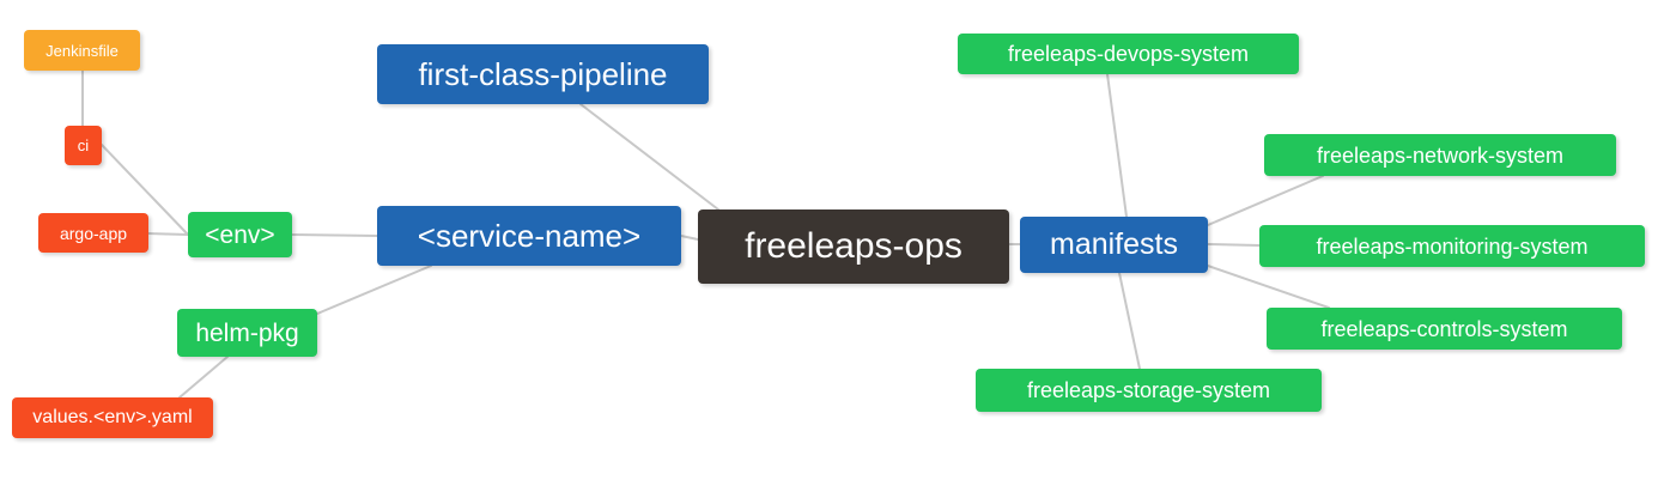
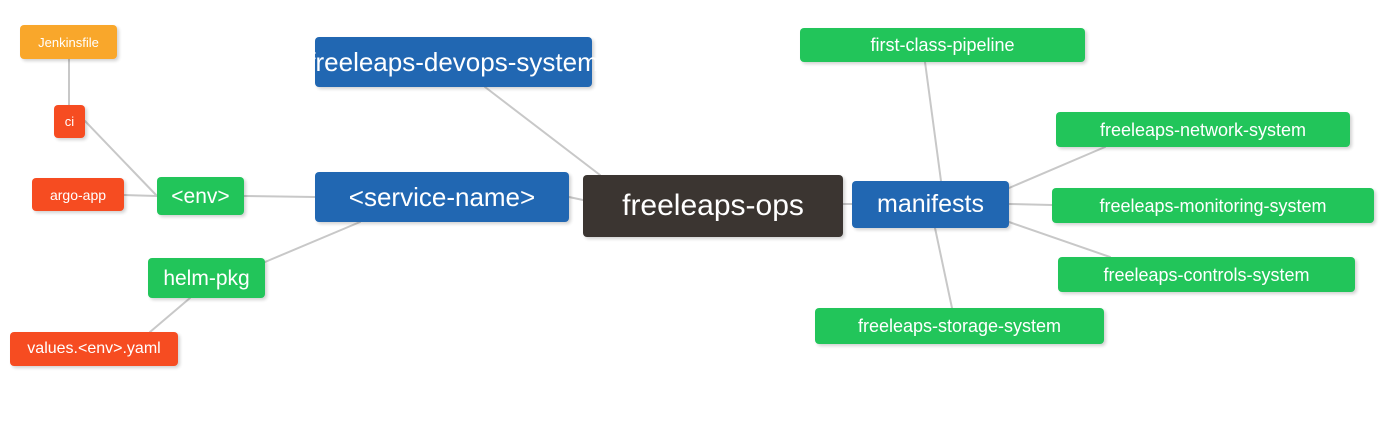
  Jenkinsfile
  ci
  argo-app
  <env>
  helm-pkg
  values.<env>.yaml
- first-class-pipeline
+ freeleaps-devops-system
  <service-name>
  freeleaps-ops
  manifests
- freeleaps-devops-system
+ first-class-pipeline
  freeleaps-network-system
  freeleaps-monitoring-system
  freeleaps-controls-system
  freeleaps-storage-system
